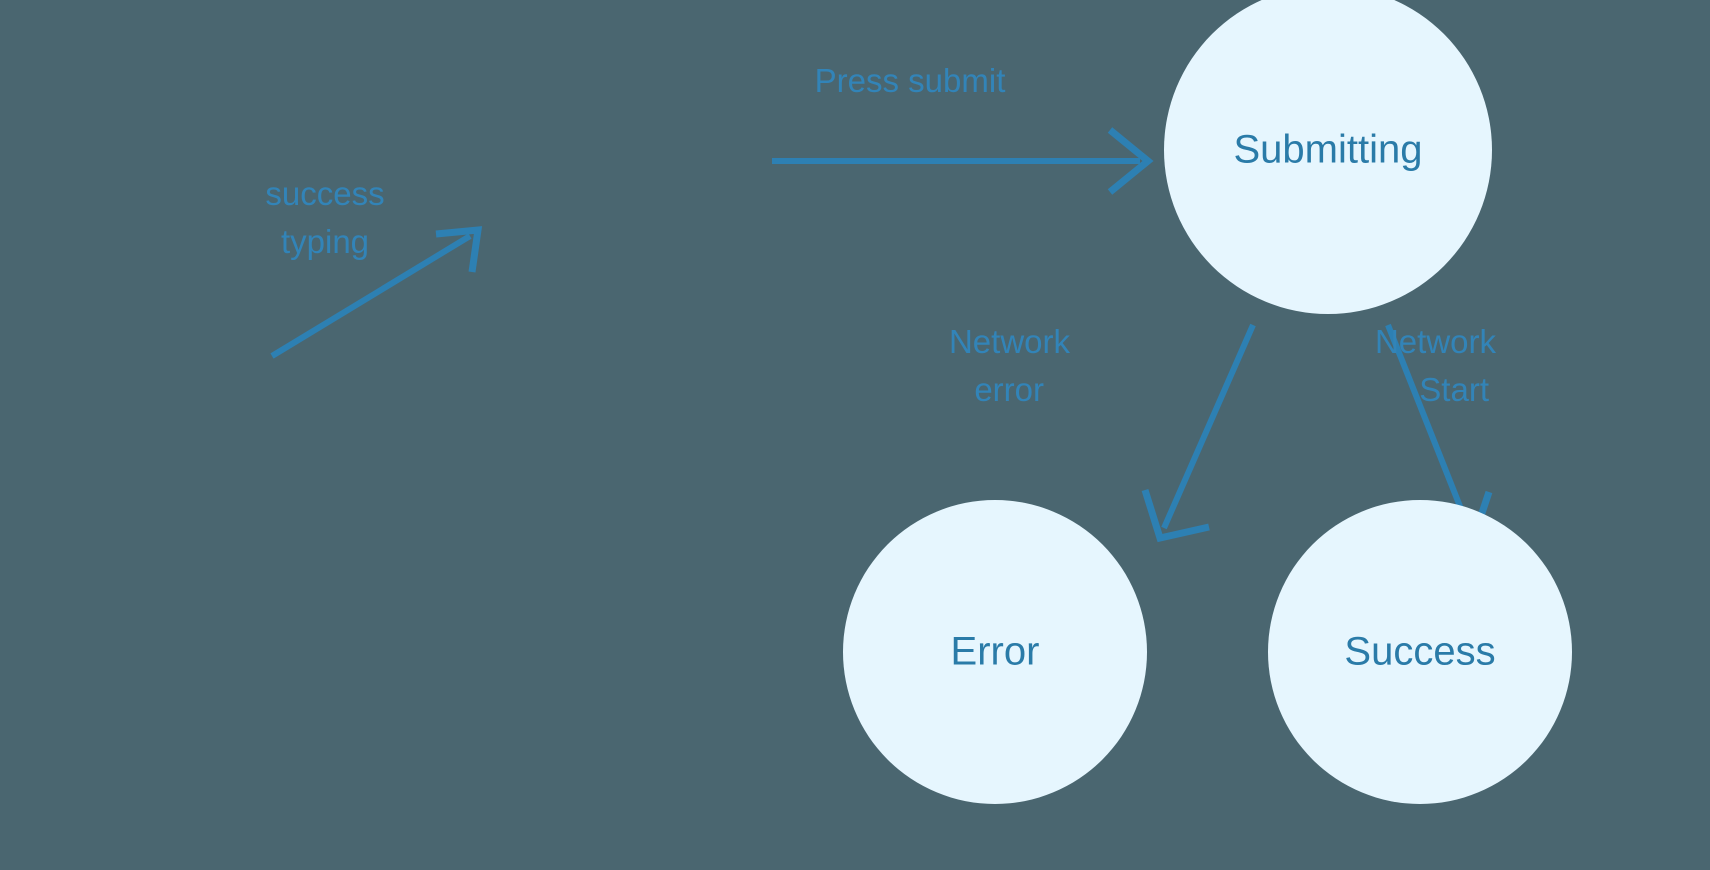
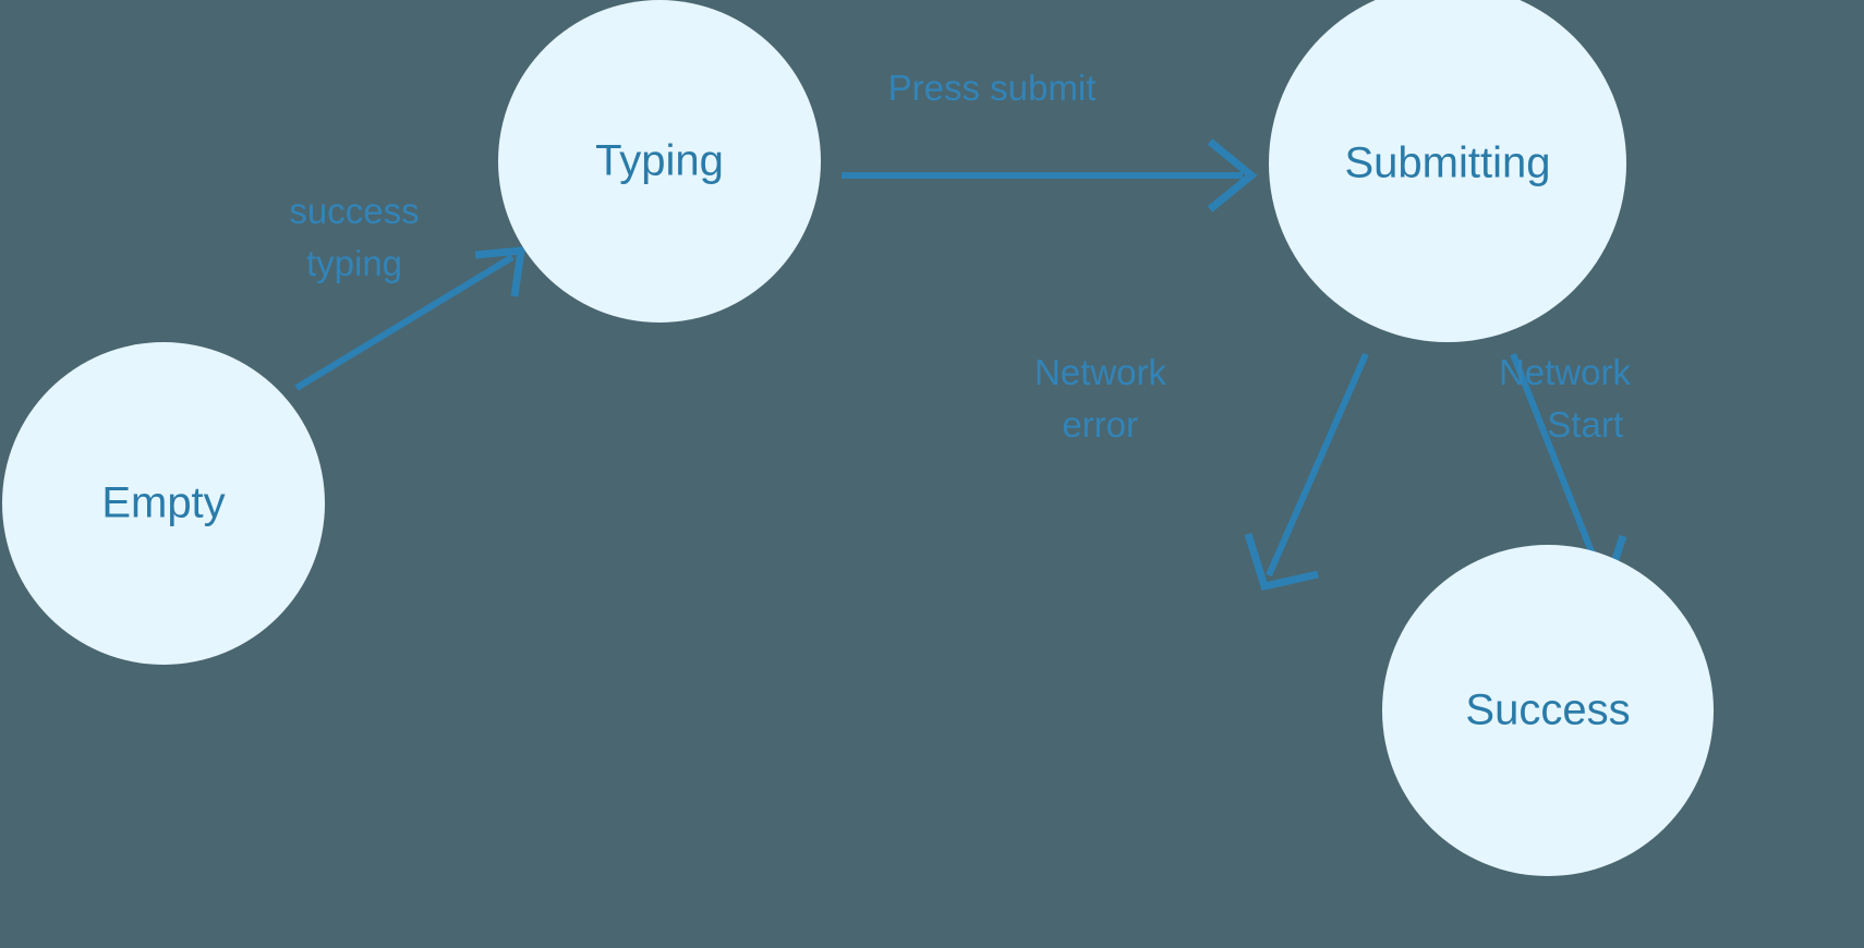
  success
  typing
  Press submit
  Network
  error
  Network
  Start
+ Empty
+ Typing
  Submitting
- Error
  Success
